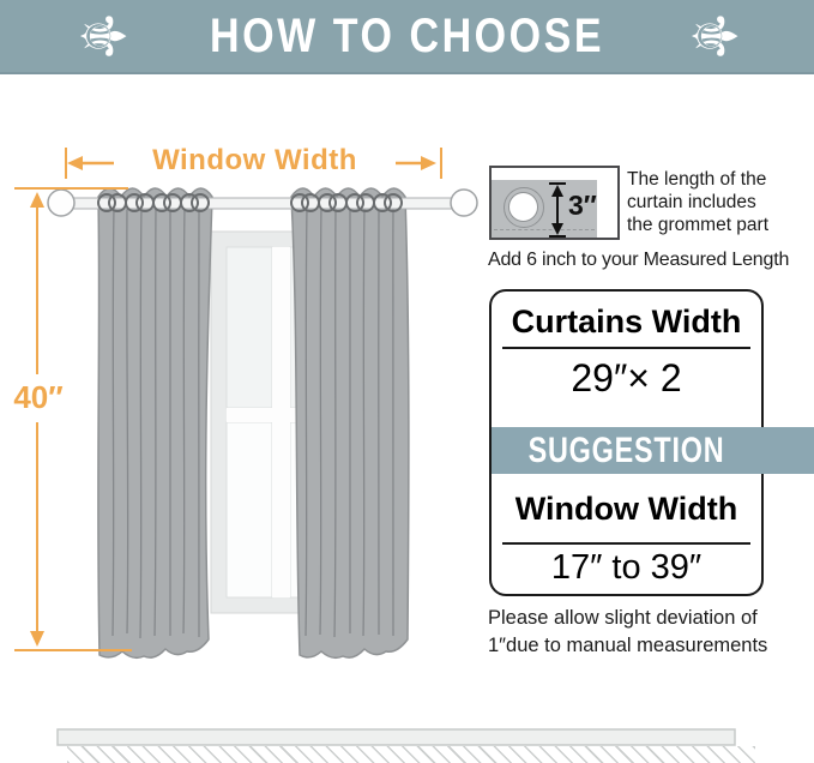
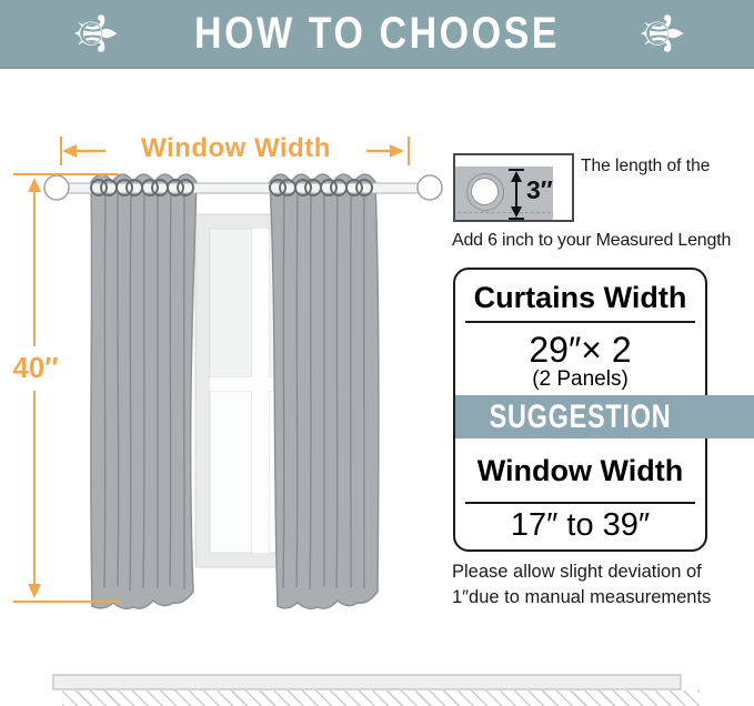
  HOW TO CHOOSE
  Window Width
  40″
  3″
  The length of the
- curtain includes
- the grommet part
  Add 6 inch to your Measured Length
  Curtains Width
  29″× 2
+ (2 Panels)
  Window Width
  17″ to 39″
  SUGGESTION
  Please allow slight deviation of
  1″due to manual measurements
